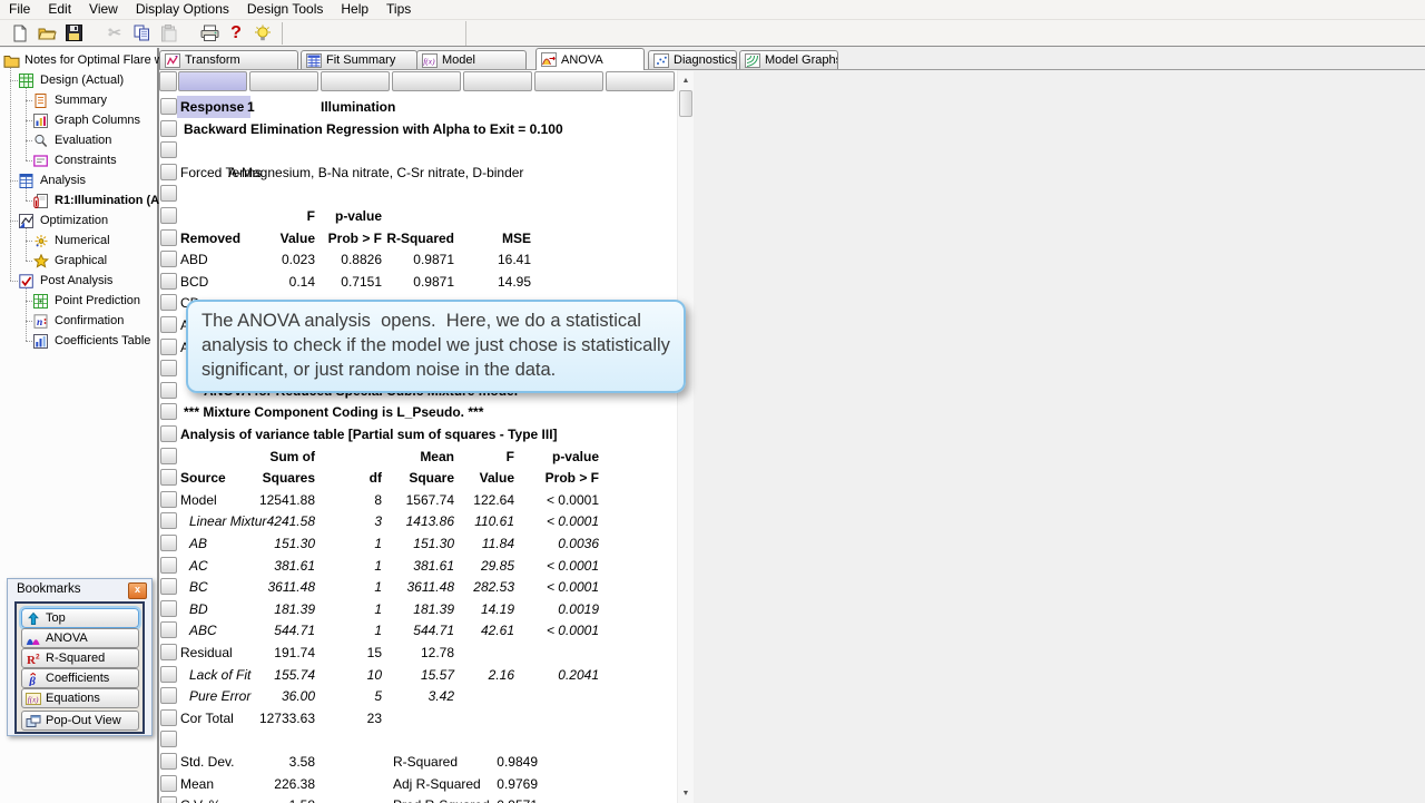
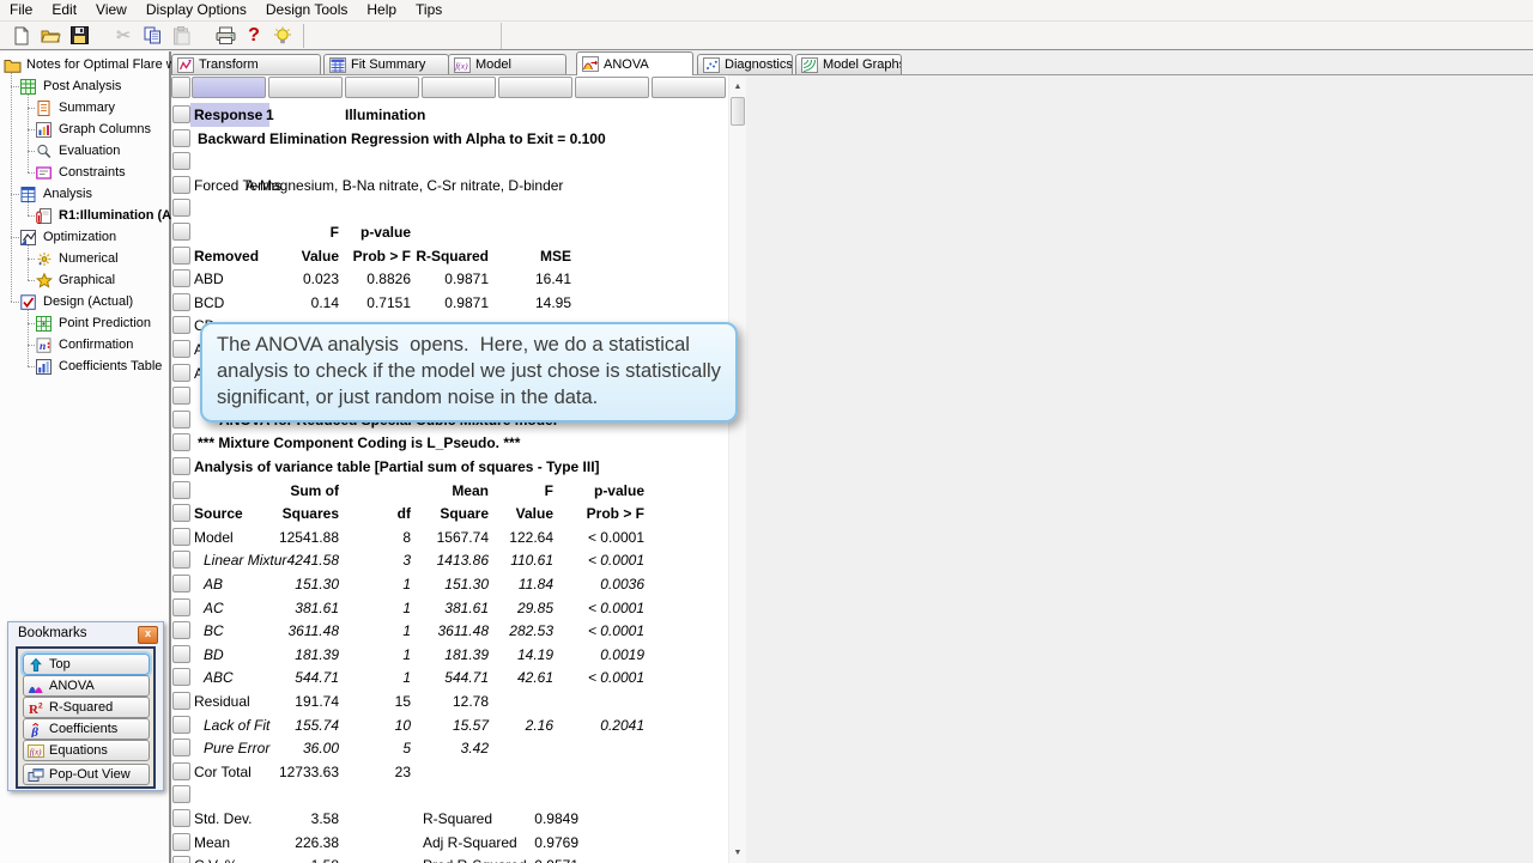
  File
  Edit
  View
  Display Options
  Design Tools
  Help
  Tips
  ✂
  ?
  Notes for Optimal Flare
- Design (Actual)
+ Post Analysis
  Summary
  Graph Columns
  Evaluation
  Constraints
  Analysis
  R1:Illumination (A
  Optimization
  Numerical
  Graphical
- Post Analysis
+ Design (Actual)
  Point Prediction
  n
  Confirmation
  Coefficients Table
  Transform
  Fit Summary
  f(x)
  Model
  ANOVA
  Diagnostics
  Model Graph
  Response
  1
  Illumination
  Backward Elimination Regression with Alpha to Exit = 0.100
  Forced Terms
  A-Magnesium, B-Na nitrate, C-Sr nitrate, D-binder
  F
  p-value
  Removed
  Value
  Prob > F
  R-Squared
  MSE
  ABD
  0.023
  0.8826
  0.9871
  16.41
  BCD
  0.14
  0.7151
  0.9871
  14.95
  A
  A
  *** Mixture Component Coding is L_Pseudo. ***
  Analysis of variance table [Partial sum of squares - Type III]
  Sum of
  Mean
  F
  p-value
  Source
  Squares
  df
  Square
  Value
  Prob > F
  Model
  12541.88
  8
  1567.74
  122.64
  < 0.0001
  Linear Mixtur
  4241.58
  3
  1413.86
  110.61
  < 0.0001
  AB
  151.30
  1
  151.30
  11.84
  0.0036
  AC
  381.61
  1
  381.61
  29.85
  < 0.0001
  BC
  3611.48
  1
  3611.48
  282.53
  < 0.0001
  BD
  181.39
  1
  181.39
  14.19
  0.0019
  ABC
  544.71
  1
  544.71
  42.61
  < 0.0001
  Residual
  191.74
  15
  12.78
  Lack of Fit
  155.74
  10
  15.57
  2.16
  0.2041
  Pure Error
  36.00
  5
  3.42
  Cor Total
  12733.63
  23
  Std. Dev.
  3.58
  R-Squared
  0.9849
  Mean
  226.38
  Adj R-Squared
  0.9769
  The ANOVA analysis opens. Here, we do a statistical
  analysis to check if the model we just chose is statistically
  significant, or just random noise in the data.
  Bookmarks
  x
  Top
  ANOVA
  R
  R-Squared
  β
  Coefficients
  f(x)
  Equations
  Pop-Out View
